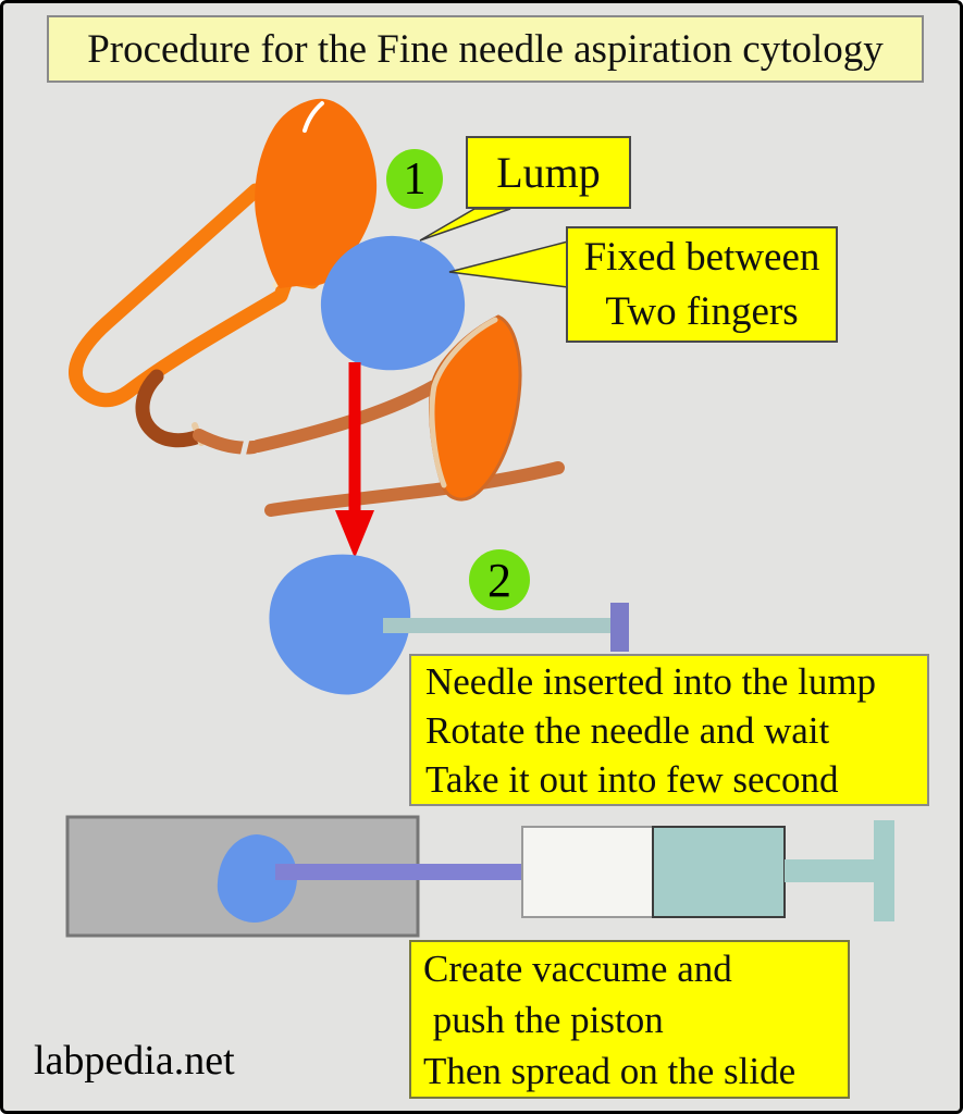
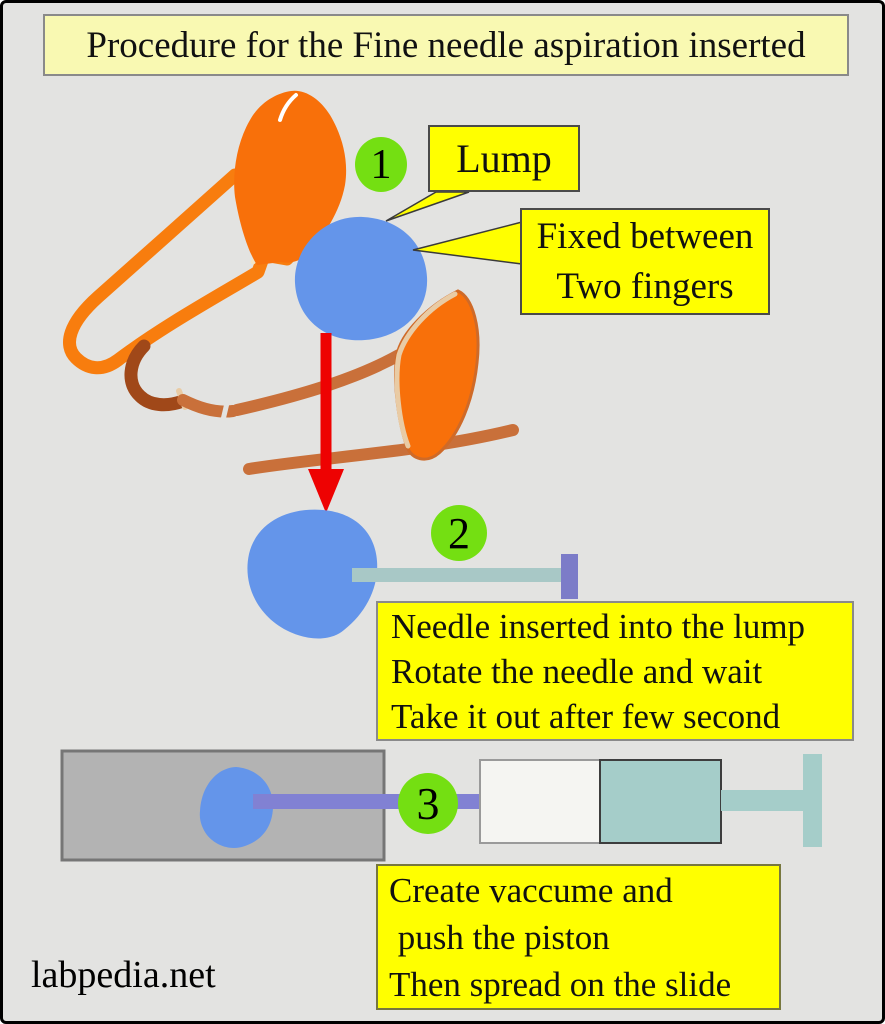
- Procedure for the Fine needle aspiration cytology
+ Procedure for the Fine needle aspiration inserted
  1
  2
+ 3
  Lump
  Fixed between
  Two fingers
  Needle inserted into the lump
  Rotate the needle and wait
- Take it out into few second
+ Take it out after few second
  Create vaccume and
  push the piston
  Then spread on the slide
  labpedia.net
